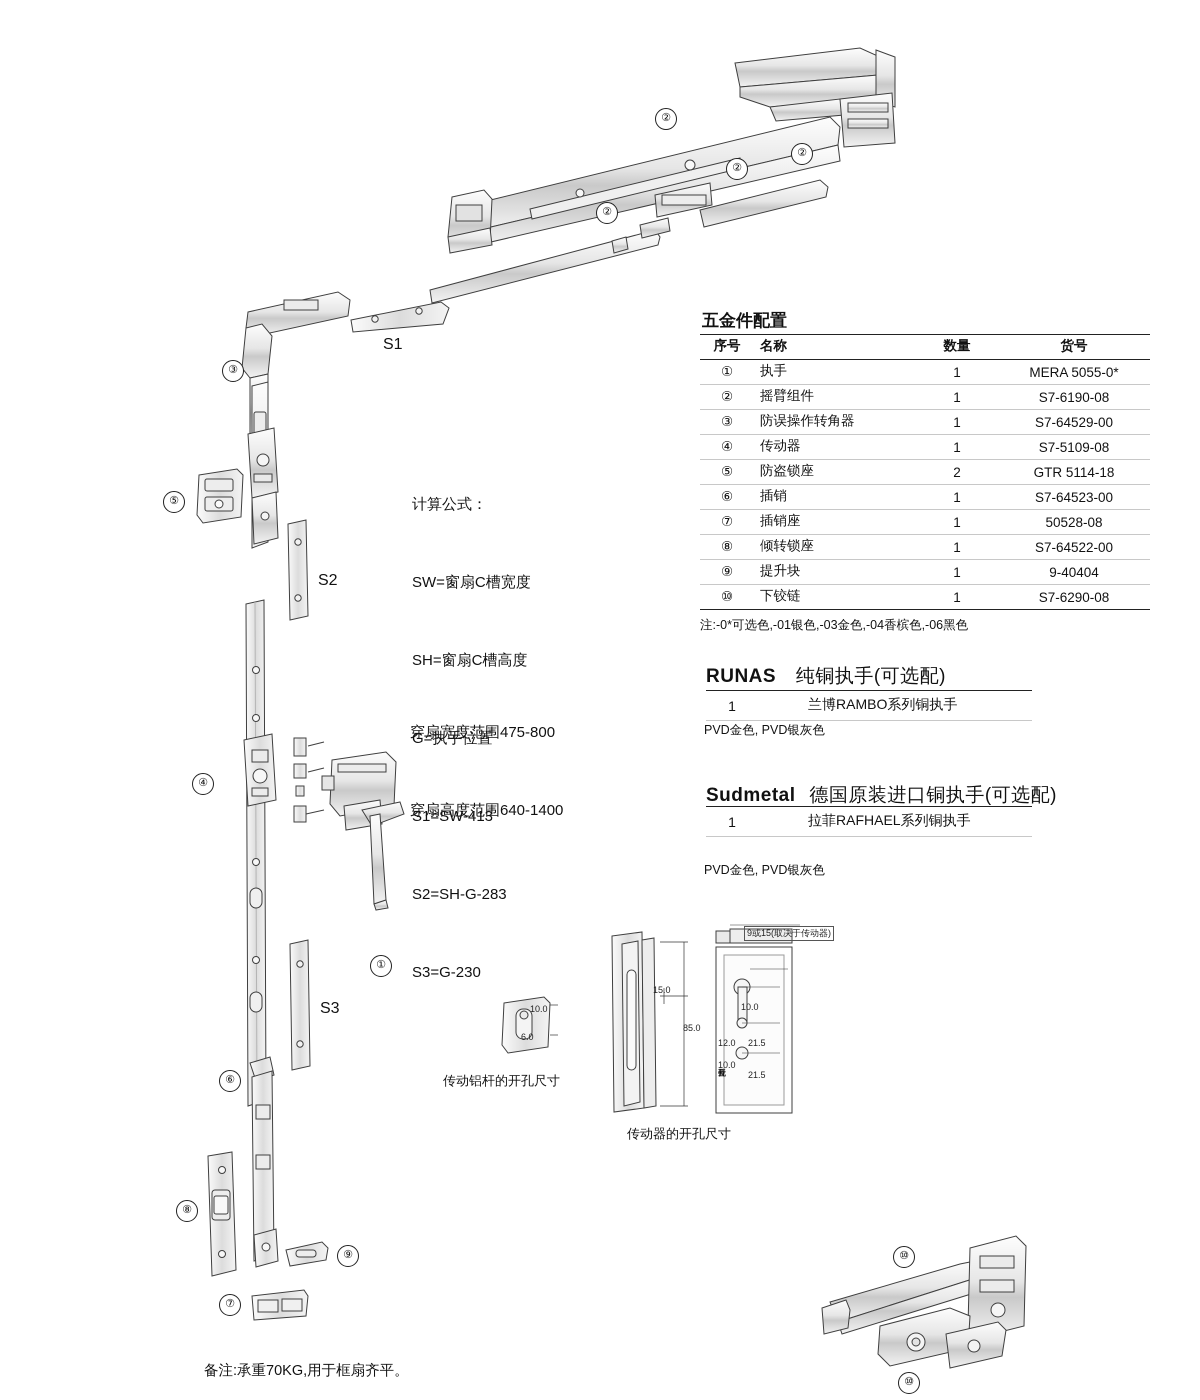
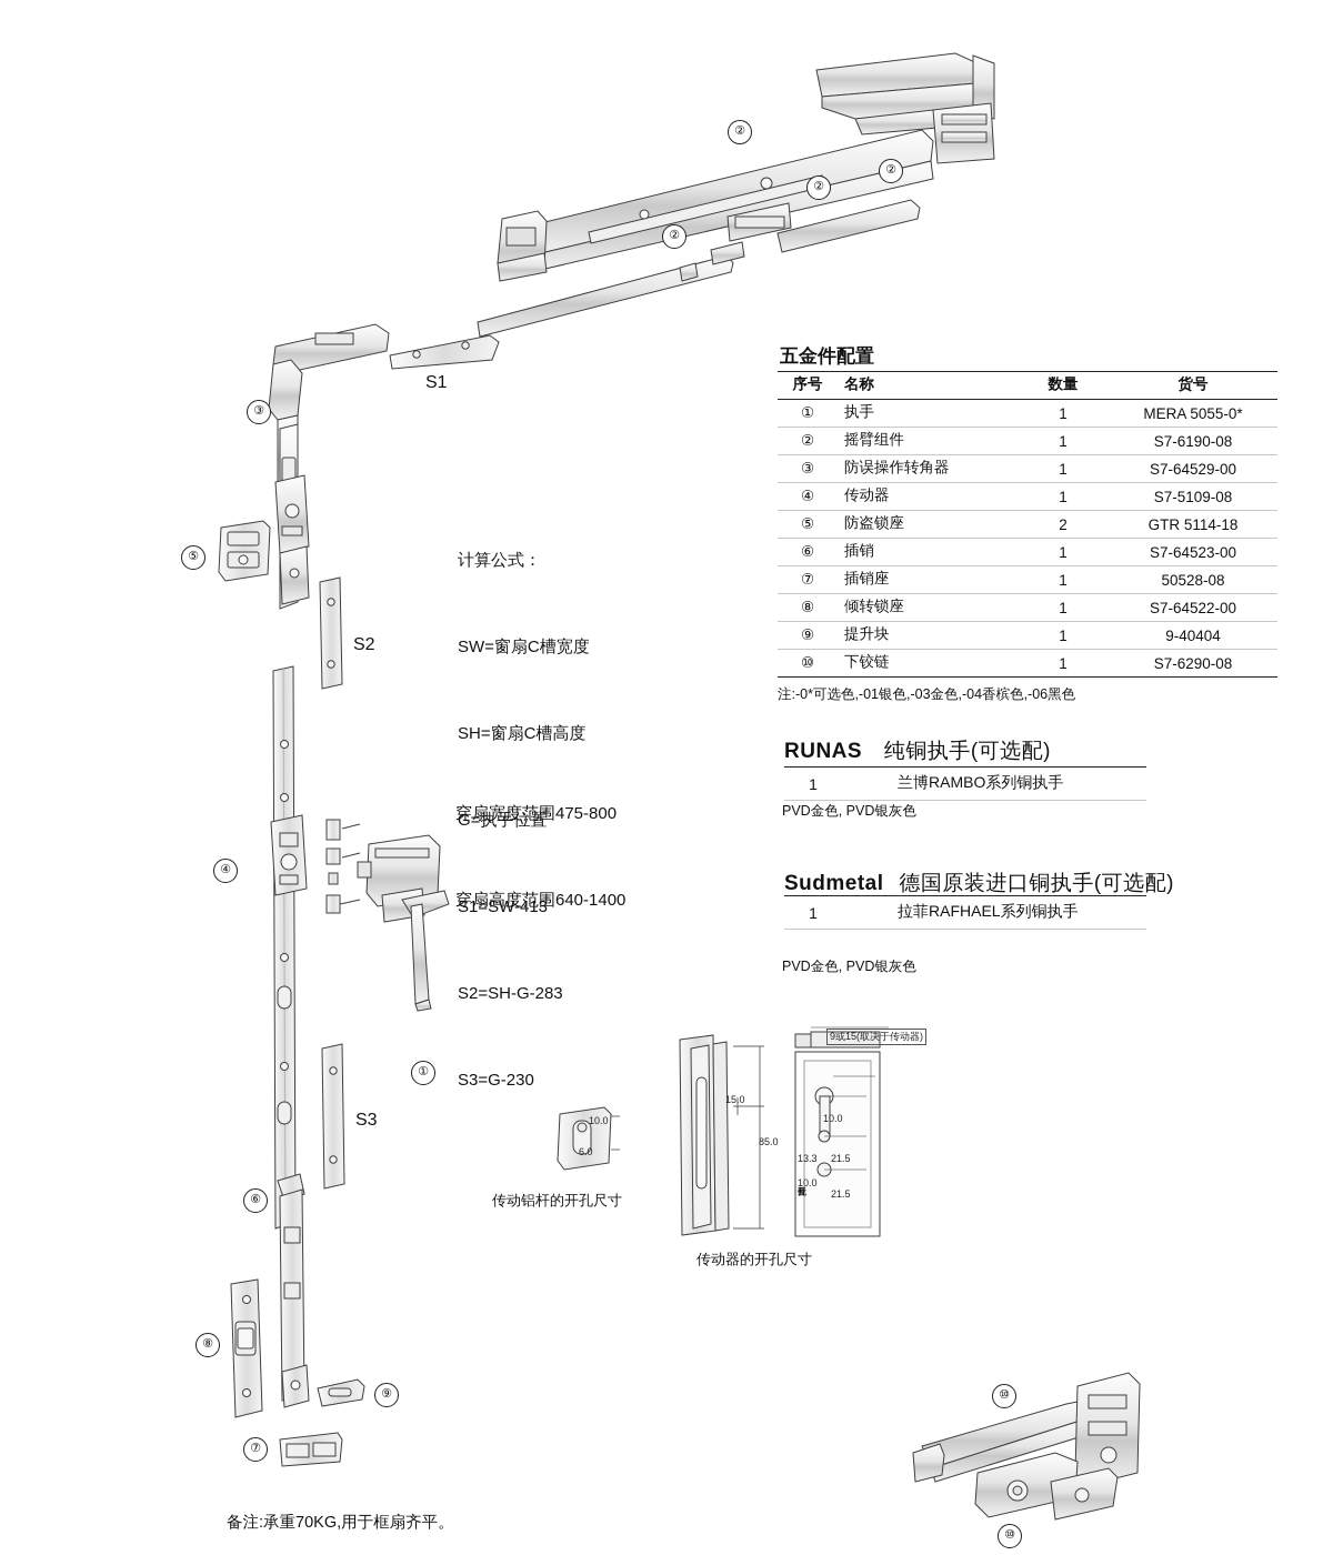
  ②
  ②
  ②
  ②
  S1
  ③
  ⑤
  S2
  计算公式：
  SW=窗扇C槽宽度
  SH=窗扇C槽高度
  G=执手位置
  S1=SW-413
  S2=SH-G-283
  S3=G-230
  穿扇宽度范围475-800
  穿扇高度范围640-1400
  ④
  ①
  S3
  ⑥
  ⑧
  ⑨
  ⑦
  ⑩
  ⑩
  10.0
  6.0
  传动铝杆的开孔尺寸
  15.0
  85.0
  9或15(取决于传动器)
  10.0
- 12.0
+ 13.3
  21.5
  10.0
  21.5
  传动器的开孔尺寸
  五金件配置
  序号	名称	数量	货号
  ①	执手	1	MERA 5055-0*
  ②	摇臂组件	1	S7-6190-08
  ③	防误操作转角器	1	S7-64529-00
  ④	传动器	1	S7-5109-08
  ⑤	防盗锁座	2	GTR 5114-18
  ⑥	插销	1	S7-64523-00
  ⑦	插销座	1	50528-08
  ⑧	倾转锁座	1	S7-64522-00
  ⑨	提升块	1	9-40404
  ⑩	下铰链	1	S7-6290-08
  注:-0*可选色,-01银色,-03金色,-04香槟色,-06黑色
  RUNAS 纯铜执手(可选配)
  1	兰博RAMBO系列铜执手
  PVD金色, PVD银灰色
  Sudmetal 德国原装进口铜执手(可选配)
  1	拉菲RAFHAEL系列铜执手
  PVD金色, PVD银灰色
  备注:承重70KG,用于框扇齐平。
